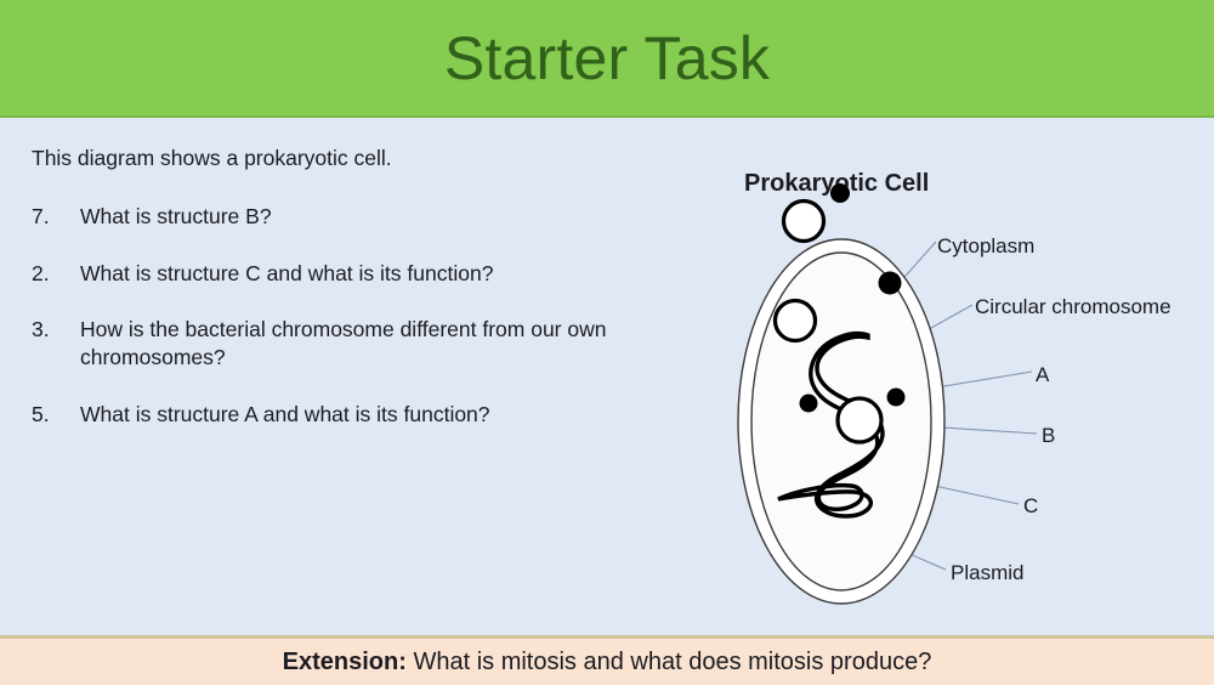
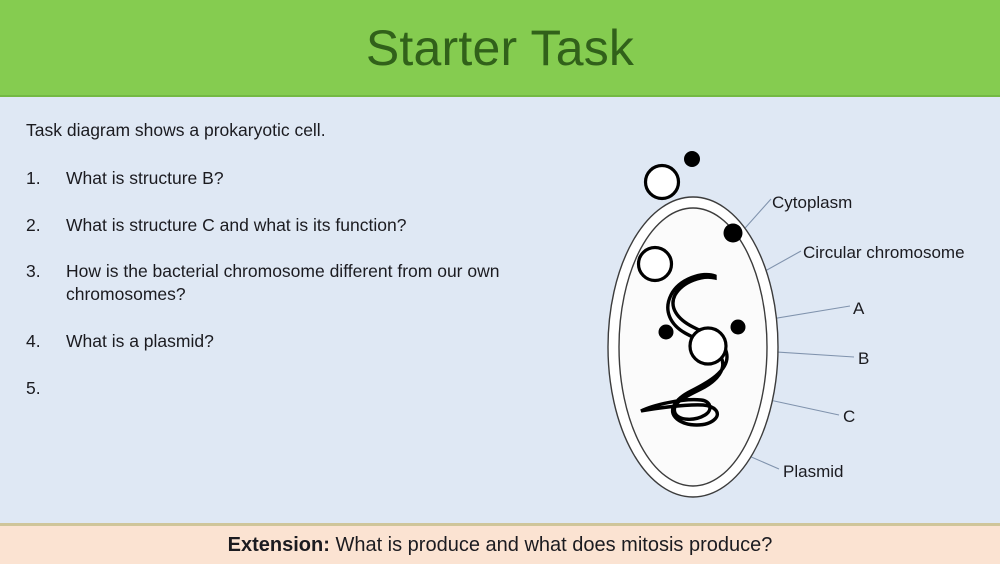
  Starter Task
- This diagram shows a prokaryotic cell.
+ Task diagram shows a prokaryotic cell.
- 7.
+ 1.
  What is structure B?
  2.
  What is structure C and what is its function?
  3.
  How is the bacterial chromosome different from our own chromosomes?
+ 4.
+ What is a plasmid?
  5.
- What is structure A and what is its function?
- Prokaryotic Cell
  Cytoplasm
  Circular chromosome
  A
  B
  C
  Plasmid
- Extension: What is mitosis and what does mitosis produce?
+ Extension: What is produce and what does mitosis produce?
